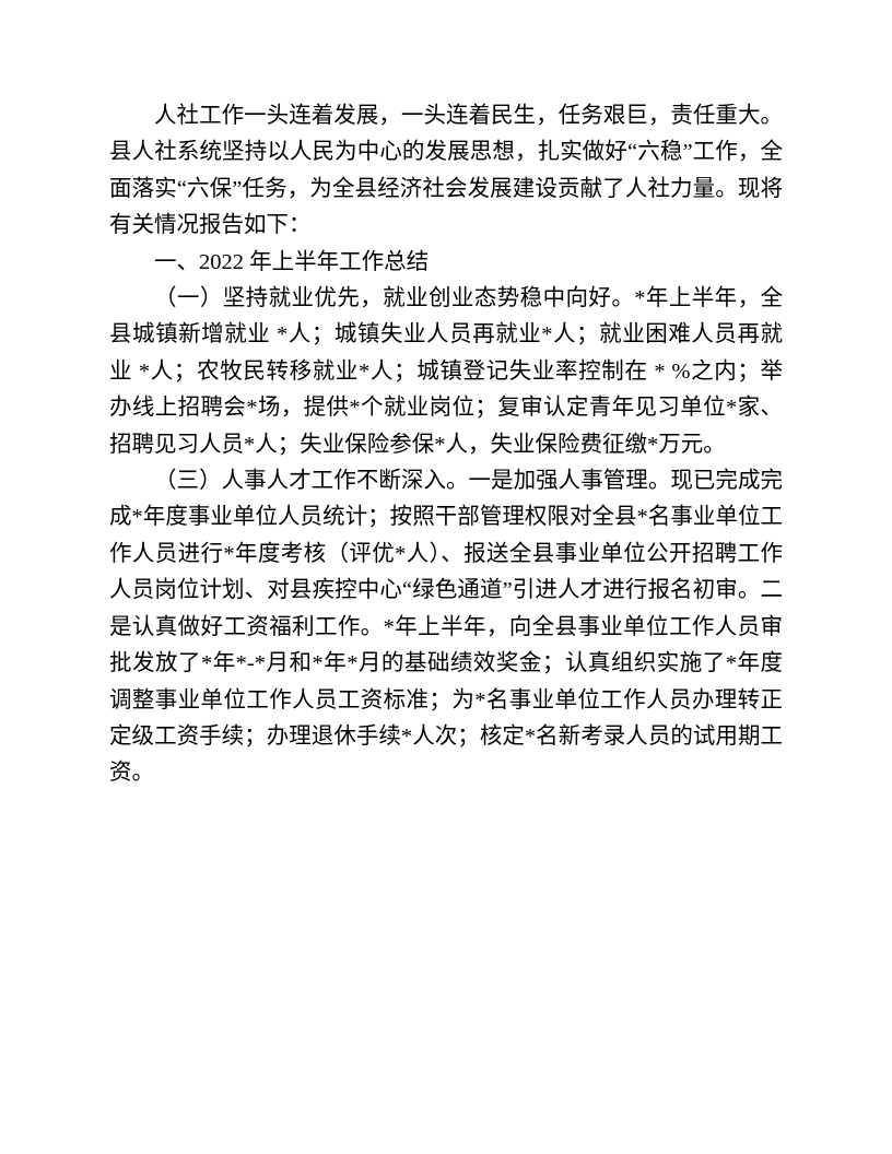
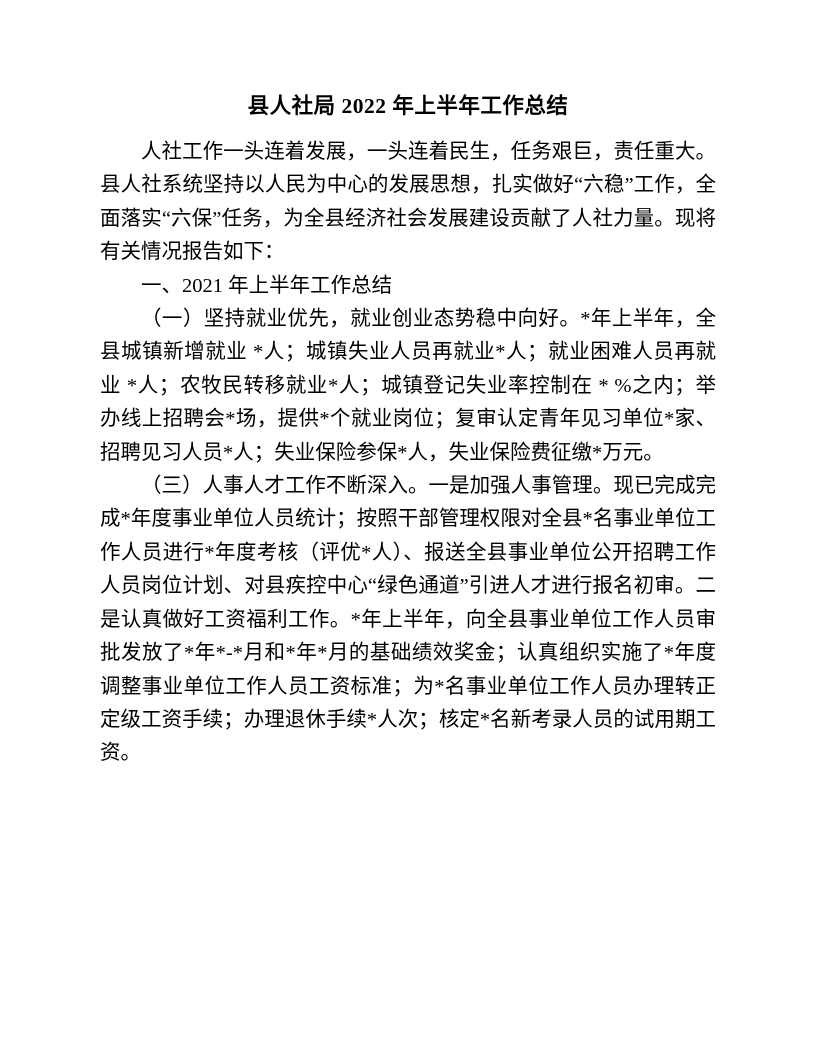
+ 县人社局 2022 年上半年工作总结
  人社工作一头连着发展，一头连着民生，任务艰巨，责任重大。县人社系统坚持以人民为中心的发展思想，扎实做好“六稳”工作，全面落实“六保”任务，为全县经济社会发展建设贡献了人社力量。现将有关情况报告如下：
- 一、2022 年上半年工作总结
+ 一、2021 年上半年工作总结
  （一）坚持就业优先，就业创业态势稳中向好。*年上半年，全县城镇新增就业 *人；城镇失业人员再就业*人；就业困难人员再就业 *人；农牧民转移就业*人；城镇登记失业率控制在 * %之内；举办线上招聘会*场，提供*个就业岗位；复审认定青年见习单位*家、招聘见习人员*人；失业保险参保*人，失业保险费征缴*万元。
  （三）人事人才工作不断深入。一是加强人事管理。现已完成完成*年度事业单位人员统计；按照干部管理权限对全县*名事业单位工作人员进行*年度考核（评优*人）、报送全县事业单位公开招聘工作人员岗位计划、对县疾控中心“绿色通道”引进人才进行报名初审。二是认真做好工资福利工作。*年上半年，向全县事业单位工作人员审批发放了*年*-*月和*年*月的基础绩效奖金；认真组织实施了*年度调整事业单位工作人员工资标准；为*名事业单位工作人员办理转正定级工资手续；办理退休手续*人次；核定*名新考录人员的试用期工资。
